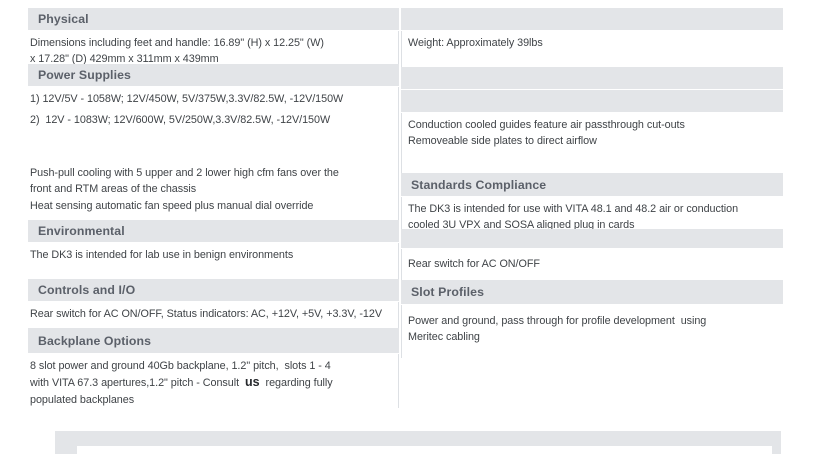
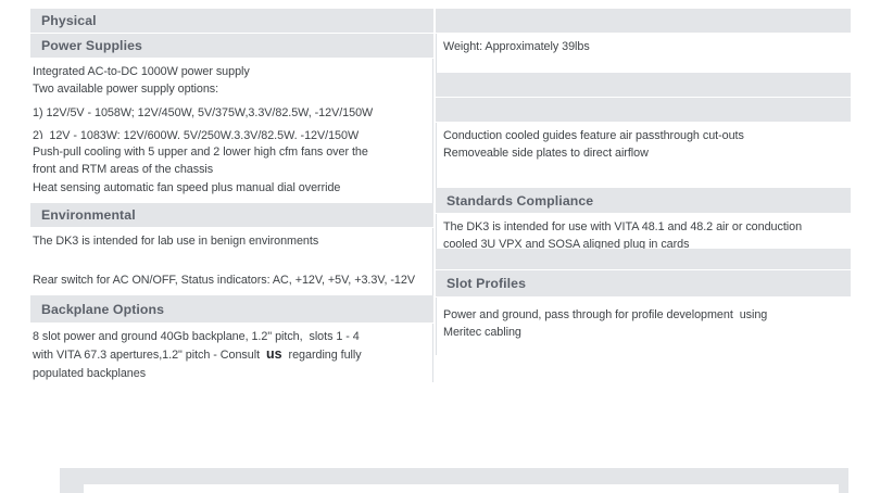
  Physical
- Dimensions including feet and handle: 16.89" (H) x 12.25" (W)
- x 17.28" (D) 429mm x 311mm x 439mm
  Power Supplies
+ Integrated AC-to-DC 1000W power supply
+ Two available power supply options:
  1) 12V/5V - 1058W; 12V/450W, 5V/375W,3.3V/82.5W, -12V/150W
  2) 12V - 1083W; 12V/600W, 5V/250W,3.3V/82.5W, -12V/150W
  Push-pull cooling with 5 upper and 2 lower high cfm fans over the
  front and RTM areas of the chassis
  Heat sensing automatic fan speed plus manual dial override
  Environmental
  The DK3 is intended for lab use in benign environments
- Controls and I/O
  Rear switch for AC ON/OFF, Status indicators: AC, +12V, +5V, +3.3V, -12V
  Backplane Options
  8 slot power and ground 40Gb backplane, 1.2" pitch, slots 1 - 4
  with VITA 67.3 apertures,1.2" pitch - Consult us regarding fully
  populated backplanes
  Weight: Approximately 39lbs
  Conduction cooled guides feature air passthrough cut-outs
  Removeable side plates to direct airflow
  Standards Compliance
  The DK3 is intended for use with VITA 48.1 and 48.2 air or conduction
  cooled 3U VPX and SOSA aligned plug in cards
- Rear switch for AC ON/OFF
  Slot Profiles
  Power and ground, pass through for profile development using
  Meritec cabling
